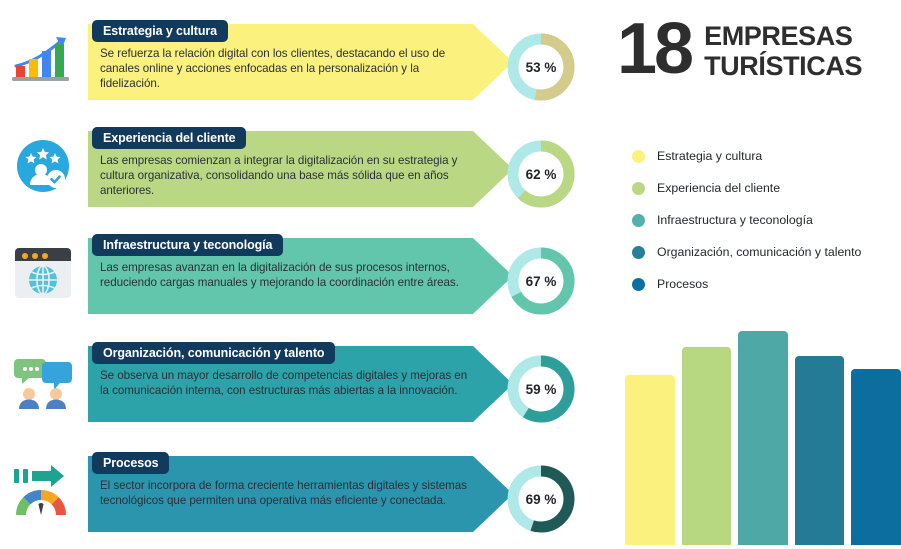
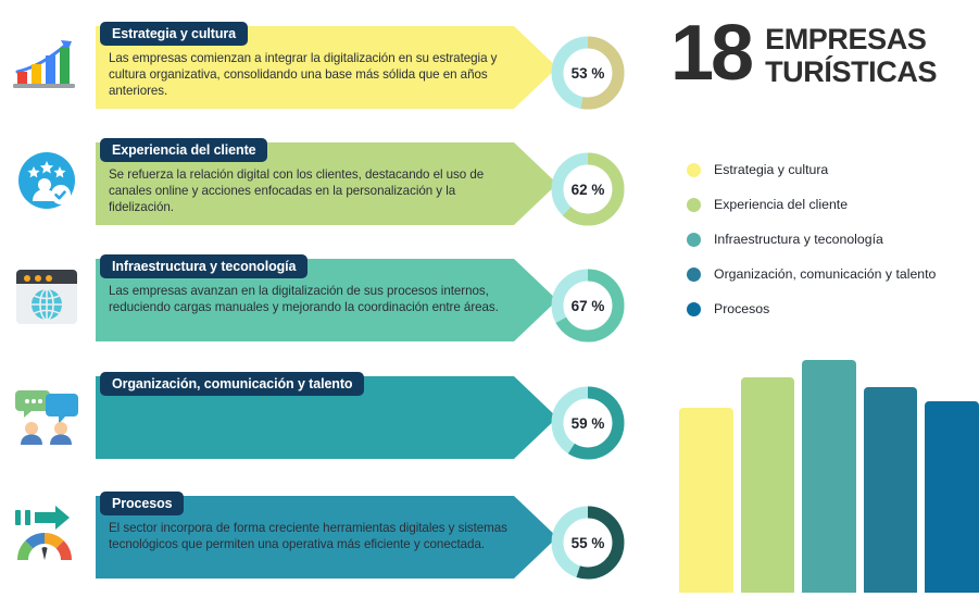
  Estrategia y cultura
- Se refuerza la relación digital con los clientes, destacando el uso de canales online y acciones enfocadas en la personalización y la fidelización.
+ Las empresas comienzan a integrar la digitalización en su estrategia y cultura organizativa, consolidando una base más sólida que en años anteriores.
  53 %
  Experiencia del cliente
- Las empresas comienzan a integrar la digitalización en su estrategia y cultura organizativa, consolidando una base más sólida que en años anteriores.
+ Se refuerza la relación digital con los clientes, destacando el uso de canales online y acciones enfocadas en la personalización y la fidelización.
  62 %
  Infraestructura y teconología
  Las empresas avanzan en la digitalización de sus procesos internos, reduciendo cargas manuales y mejorando la coordinación entre áreas.
  67 %
  Organización, comunicación y talento
- Se observa un mayor desarrollo de competencias digitales y mejoras en la comunicación interna, con estructuras más abiertas a la innovación.
  59 %
  Procesos
  El sector incorpora de forma creciente herramientas digitales y sistemas tecnológicos que permiten una operativa más eficiente y conectada.
- 69 %
+ 55 %
  18
  EMPRESAS
  TURÍSTICAS
  Estrategia y cultura
  Experiencia del cliente
  Infraestructura y teconología
  Organización, comunicación y talento
  Procesos
